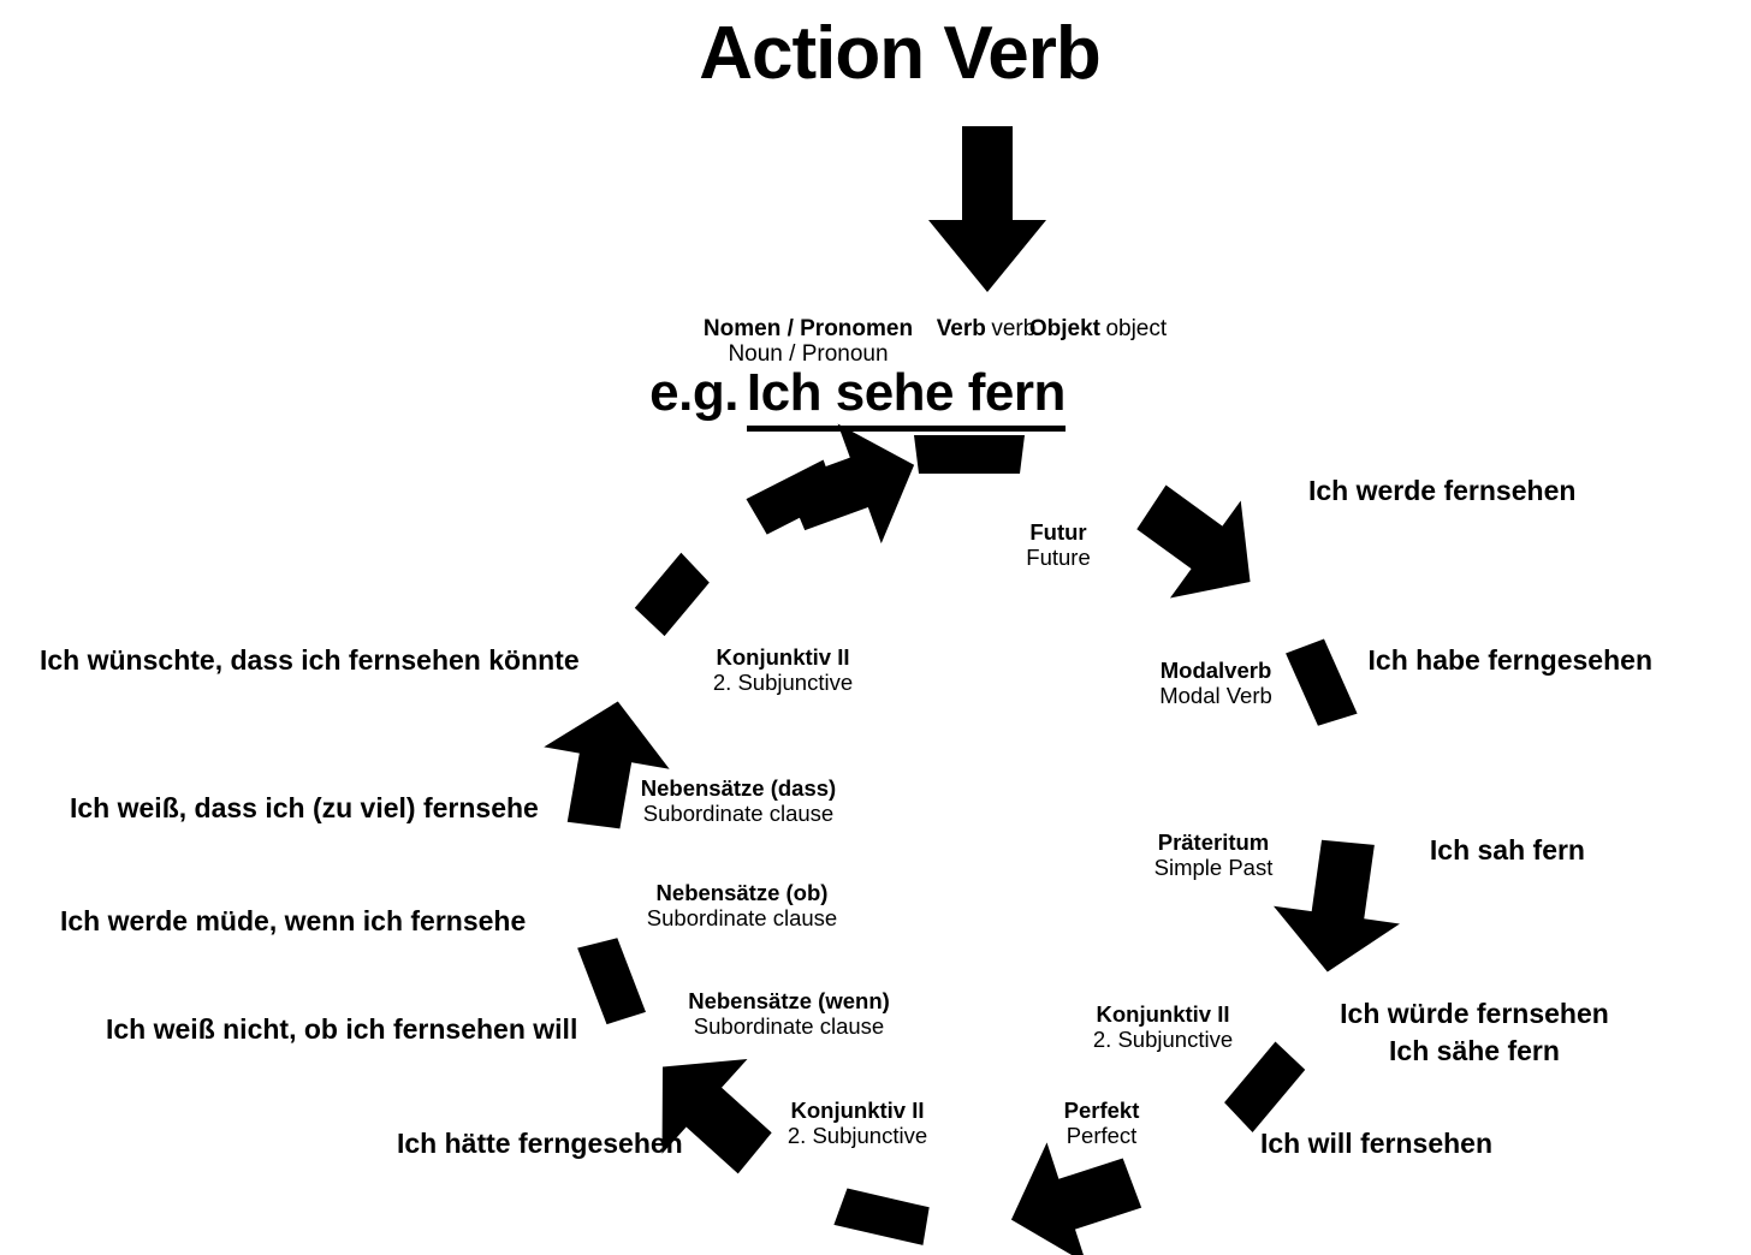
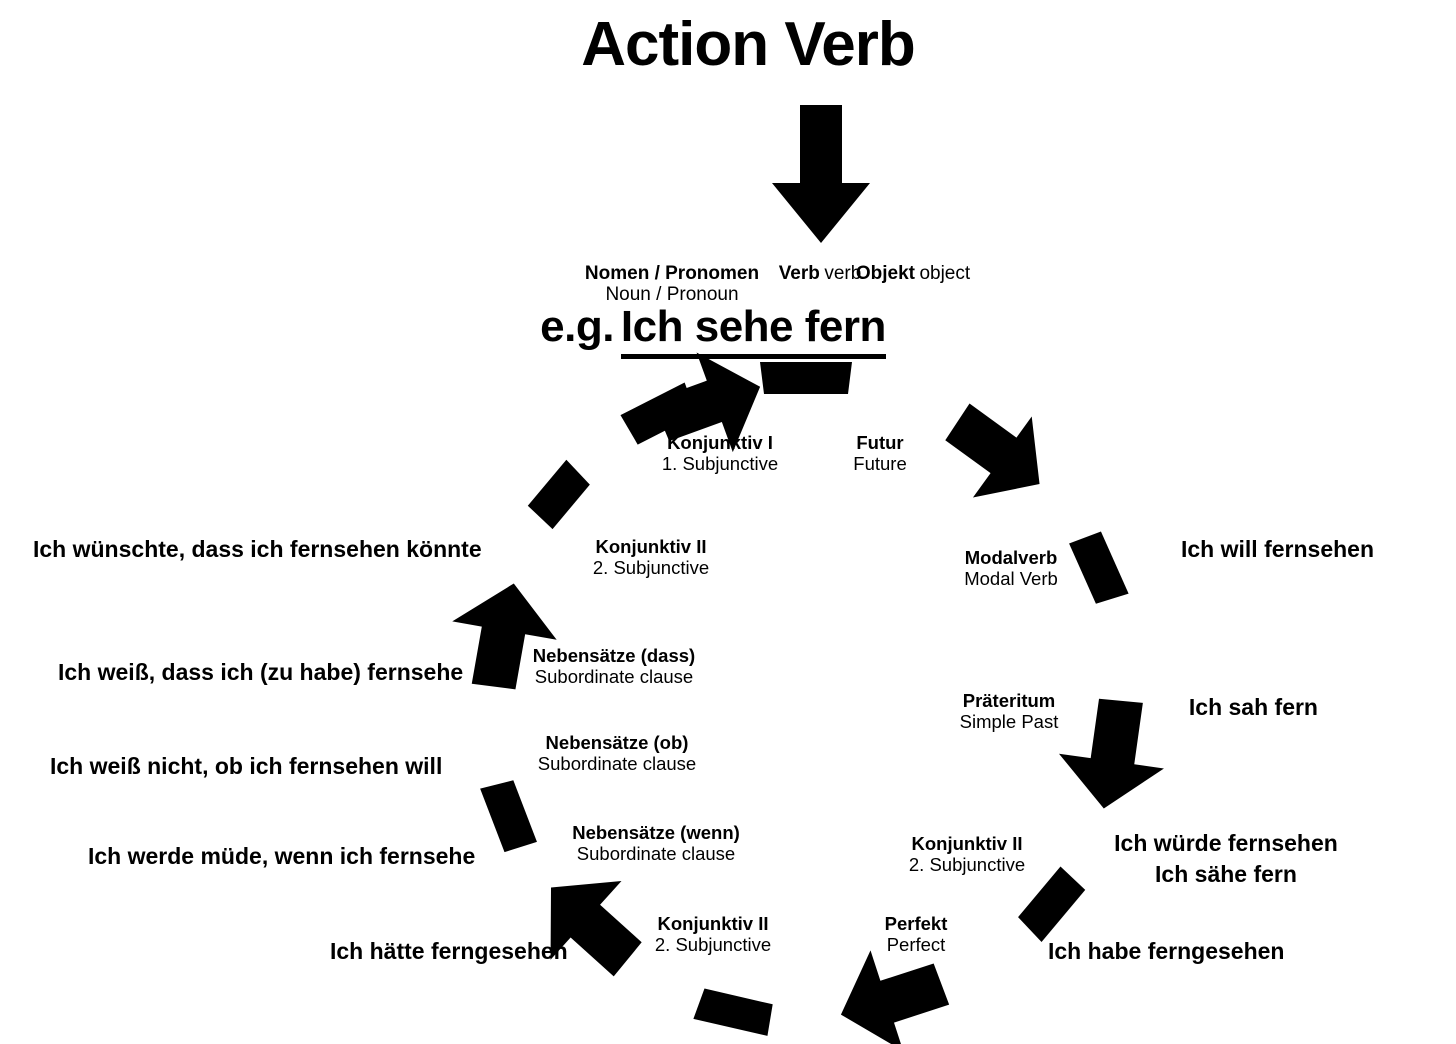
  Action Verb
  Nomen / Pronomen Noun / Pronoun
  Verb verb
  Objekt object
  e.g. Ich sehe fern
+ Konjunktiv I
+ 1. Subjunctive
  Futur
  Future
  Konjunktiv II
  2. Subjunctive
  Modalverb
  Modal Verb
  Nebensätze (dass)
  Subordinate clause
  Präteritum
  Simple Past
  Nebensätze (ob)
  Subordinate clause
  Nebensätze (wenn)
  Subordinate clause
  Konjunktiv II
  2. Subjunctive
  Konjunktiv II
  2. Subjunctive
  Perfekt
  Perfect
- Ich werde fernsehen
  Ich wünschte, dass ich fernsehen könnte
- Ich habe ferngesehen
+ Ich will fernsehen
- Ich weiß, dass ich (zu viel) fernsehe
+ Ich weiß, dass ich (zu habe) fernsehe
  Ich sah fern
- Ich werde müde, wenn ich fernsehe
+ Ich weiß nicht, ob ich fernsehen will
  Ich würde fernsehen
  Ich sähe fern
- Ich weiß nicht, ob ich fernsehen will
+ Ich werde müde, wenn ich fernsehe
- Ich will fernsehen
+ Ich habe ferngesehen
  Ich hätte ferngesehen
